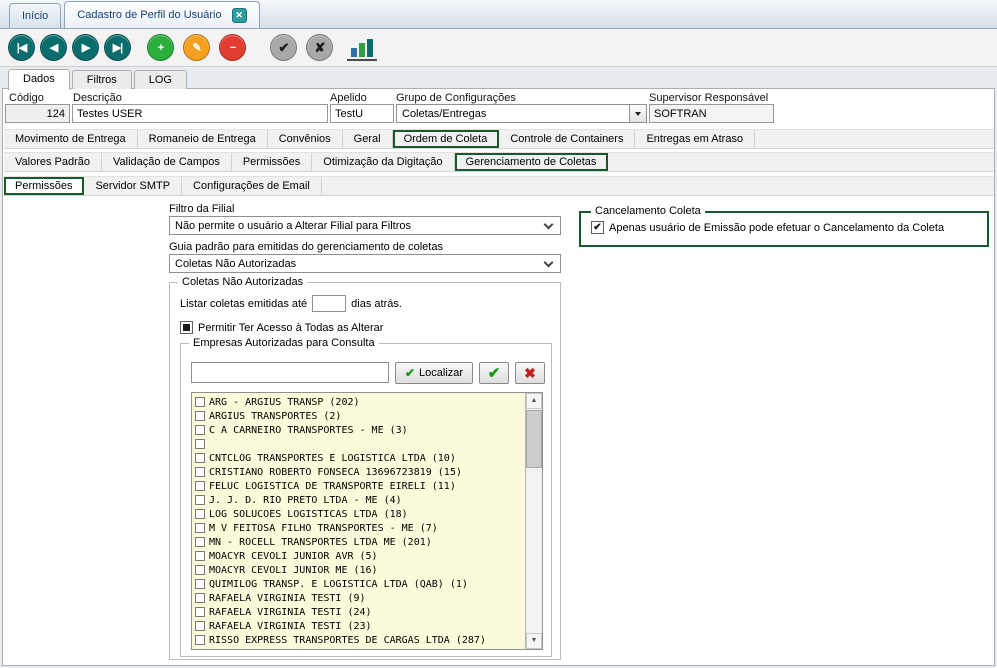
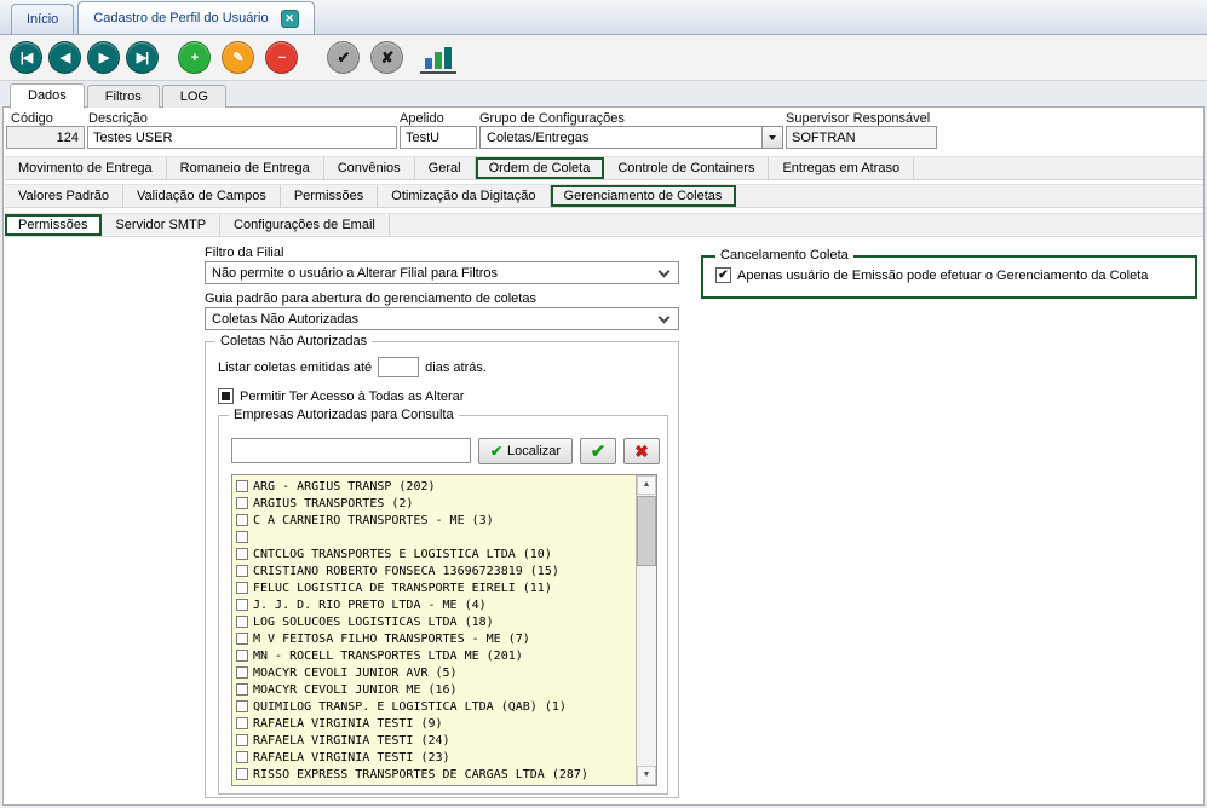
  Início
  Cadastro de Perfil do Usuário
  ✕
  |◀
  ◀
  ▶
  ▶|
  +
  ✎
  −
  ✔
  ✘
  Dados
  Filtros
  LOG
  Código
  Descrição
  Apelido
  Grupo de Configurações
  Supervisor Responsável
  124
  Testes USER
  TestU
  Coletas/Entregas
  SOFTRAN
  Movimento de Entrega
  Romaneio de Entrega
  Convênios
  Geral
  Ordem de Coleta
  Controle de Containers
  Entregas em Atraso
  Valores Padrão
  Validação de Campos
  Permissões
  Otimização da Digitação
  Gerenciamento de Coletas
  Permissões
  Servidor SMTP
  Configurações de Email
  Filtro da Filial
  Não permite o usuário a Alterar Filial para Filtros
- Guia padrão para emitidas do gerenciamento de coletas
+ Guia padrão para abertura do gerenciamento de coletas
  Coletas Não Autorizadas
  Coletas Não Autorizadas
  Listar coletas emitidas até
  dias atrás.
  Permitir Ter Acesso à Todas as Alterar
  Empresas Autorizadas para Consulta
  ✔
  Localizar
  ✔
  ✖
  ARG - ARGIUS TRANSP (202)
  ARGIUS TRANSPORTES (2)
  C A CARNEIRO TRANSPORTES - ME (3)
  CNTCLOG TRANSPORTES E LOGISTICA LTDA (10)
  CRISTIANO ROBERTO FONSECA 13696723819 (15)
  FELUC LOGISTICA DE TRANSPORTE EIRELI (11)
  J. J. D. RIO PRETO LTDA - ME (4)
  LOG SOLUCOES LOGISTICAS LTDA (18)
  M V FEITOSA FILHO TRANSPORTES - ME (7)
  MN - ROCELL TRANSPORTES LTDA ME (201)
  MOACYR CEVOLI JUNIOR AVR (5)
  MOACYR CEVOLI JUNIOR ME (16)
  QUIMILOG TRANSP. E LOGISTICA LTDA (QAB) (1)
  RAFAELA VIRGINIA TESTI (9)
  RAFAELA VIRGINIA TESTI (24)
  RAFAELA VIRGINIA TESTI (23)
  RISSO EXPRESS TRANSPORTES DE CARGAS LTDA (287)
  Cancelamento Coleta
  ✔
- Apenas usuário de Emissão pode efetuar o Cancelamento da Coleta
+ Apenas usuário de Emissão pode efetuar o Gerenciamento da Coleta
